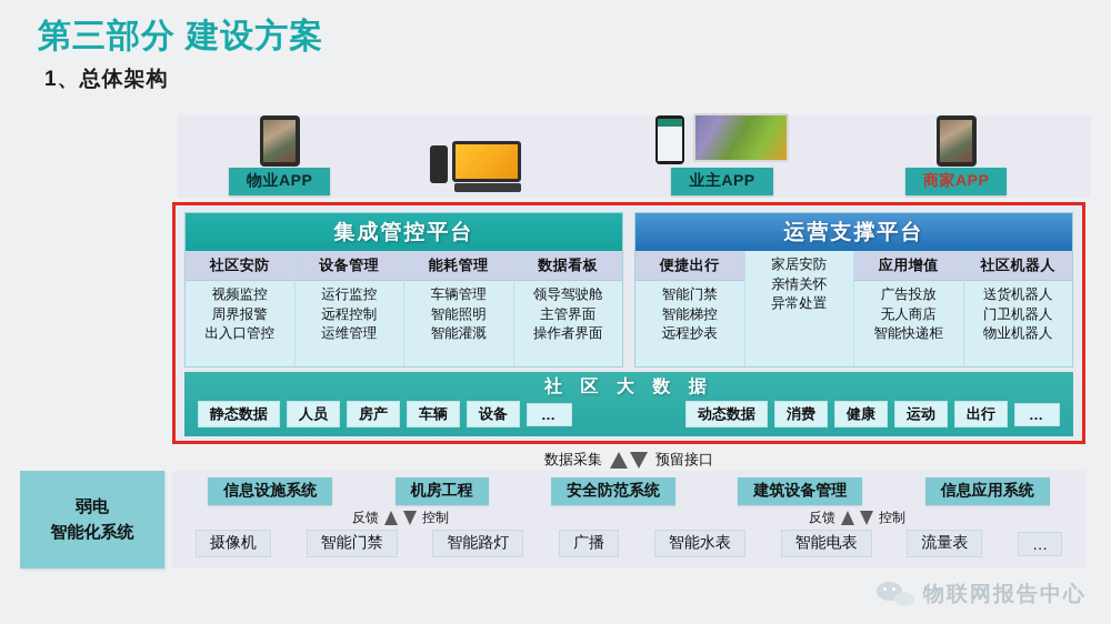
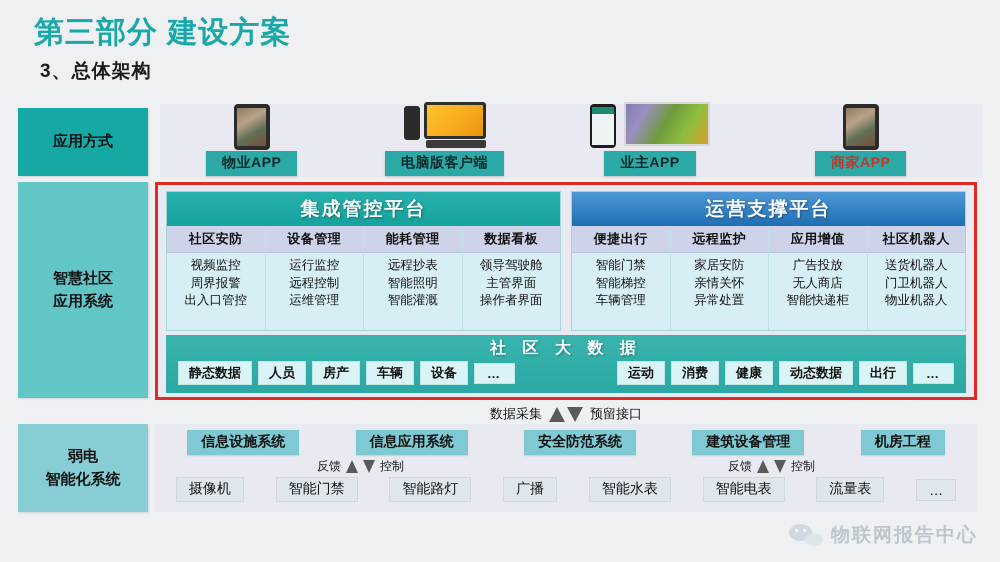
  第三部分 建设方案
- 1、总体架构
+ 3、总体架构
+ 应用方式
+ 智慧社区
+ 应用系统
  弱电
  智能化系统
  物业APP
+ 电脑版客户端
  业主APP
  商家APP
  集成管控平台
  社区安防
  视频监控
  周界报警
  出入口管控
  设备管理
  运行监控
  远程控制
  运维管理
  能耗管理
- 车辆管理
+ 远程抄表
  智能照明
  智能灌溉
  数据看板
  领导驾驶舱
  主管界面
  操作者界面
  运营支撑平台
  便捷出行
  智能门禁
  智能梯控
- 远程抄表
+ 车辆管理
+ 远程监护
  家居安防
  亲情关怀
  异常处置
  应用增值
  广告投放
  无人商店
  智能快递柜
  社区机器人
  送货机器人
  门卫机器人
  物业机器人
  社 区 大 数 据
  静态数据
  人员
  房产
  车辆
  设备
  …
- 动态数据
+ 运动
  消费
  健康
- 运动
+ 动态数据
  出行
  …
  数据采集
  预留接口
  信息设施系统
- 机房工程
+ 信息应用系统
  安全防范系统
  建筑设备管理
- 信息应用系统
+ 机房工程
  反馈
  控制
  反馈
  控制
  摄像机
  智能门禁
  智能路灯
  广播
  智能水表
  智能电表
  流量表
  …
  物联网报告中心
